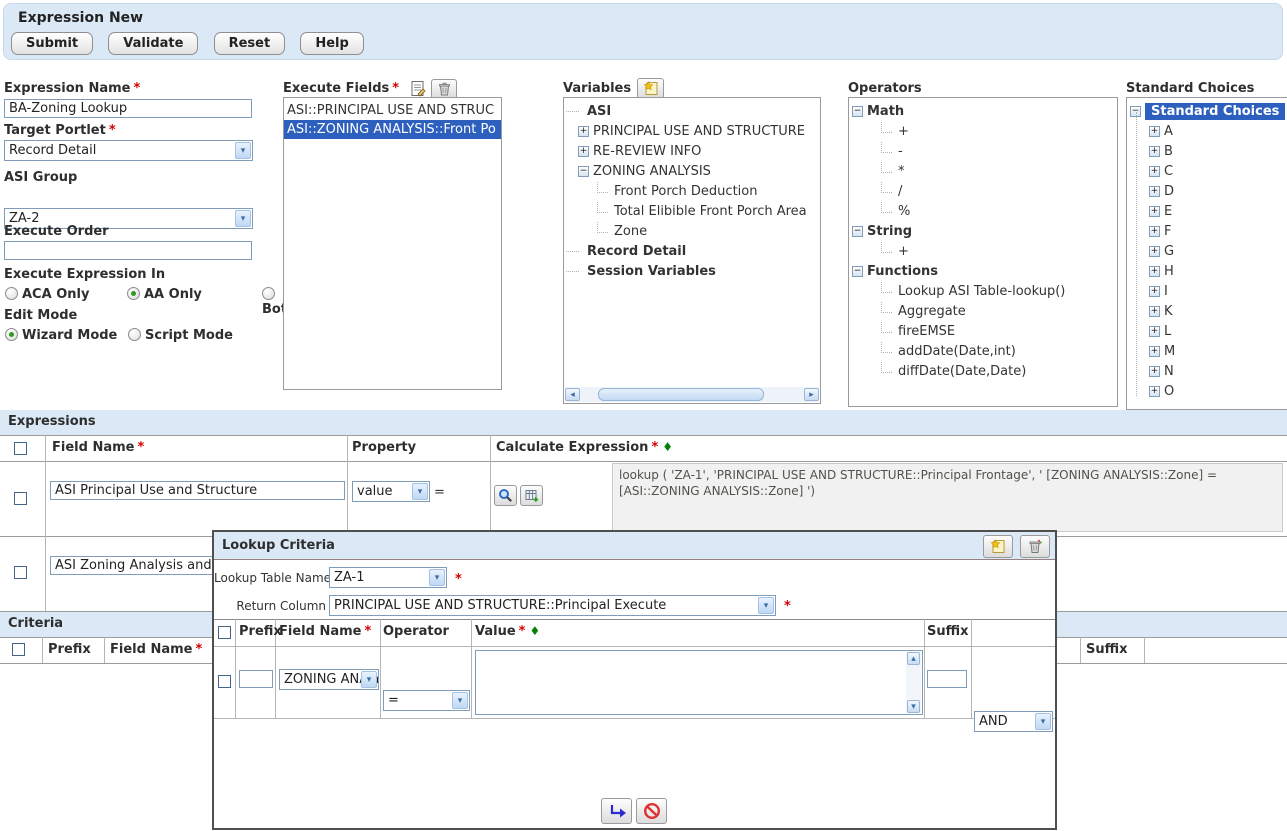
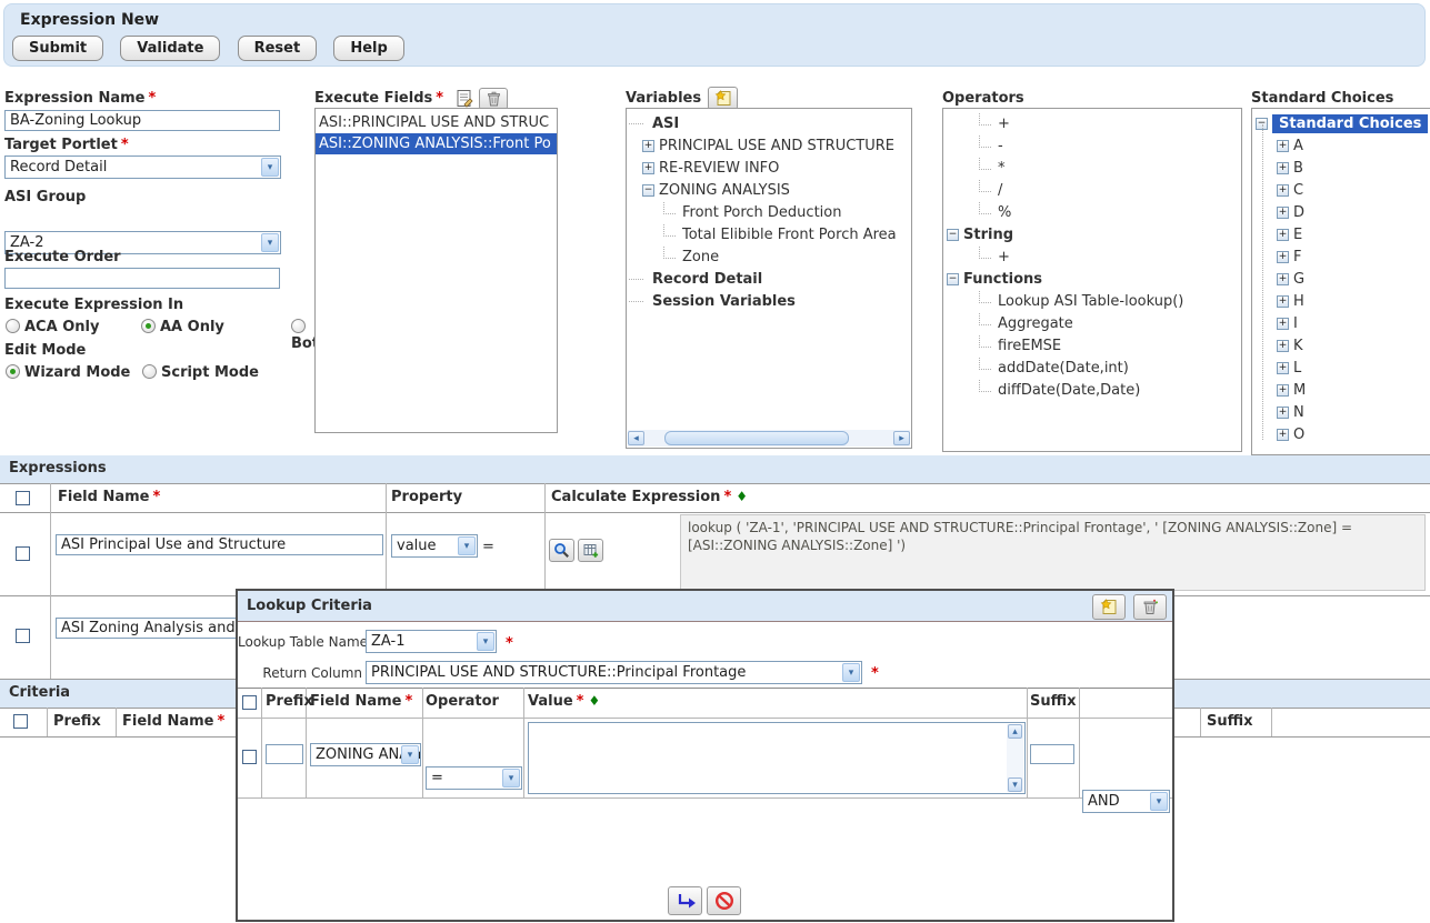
  Expression New
  Submit Validate Reset Help
  Expression Name *
  BA-Zoning Lookup
  Target Portlet *
  Record Detail
  ASI Group
  ZA-2
  Execute Order
  Execute Expression In
  ACA Only
  AA Only
  Edit Mode
  Wizard Mode
  Script Mode
  Execute Fields *
  ASI::PRINCIPAL USE AND STRUC
  ASI::ZONING ANALYSIS::Front Po
  Variables
  ASI
  PRINCIPAL USE AND STRUCTURE
  RE-REVIEW INFO
  ZONING ANALYSIS
  Front Porch Deduction
  Total Elibible Front Porch Area
  Zone
  Record Detail
  Session Variables
  Operators
- Math
  +
  -
  *
  /
  %
  String
  +
  Functions
  Lookup ASI Table-lookup()
  Aggregate
  fireEMSE
  addDate(Date,int)
  diffDate(Date,Date)
  Standard Choices
  Standard Choices
  A
  B
  C
  D
  E
  F
  G
  H
  I
  K
  L
  M
  N
  O
  Expressions
  Field Name *
  Property
  Calculate Expression * ♦
  ASI Principal Use and Structure
  value
  =
  lookup ( 'ZA-1', 'PRINCIPAL USE AND STRUCTURE::Principal Frontage', ' [ZONING ANALYSIS::Zone] = [ASI::ZONING ANALYSIS::Zone] ')
  ASI Zoning Analysis and
  Criteria
  Prefix
  Field Name *
  Suffix
  Lookup Criteria
  Lookup Table Name
  ZA-1
  *
  Return Column
- PRINCIPAL USE AND STRUCTURE::Principal Execute
+ PRINCIPAL USE AND STRUCTURE::Principal Frontage
  *
  Prefix
  Field Name *
  Operator
  Value * ♦
  Suffix
  ZONING ANY
  =
  AND
